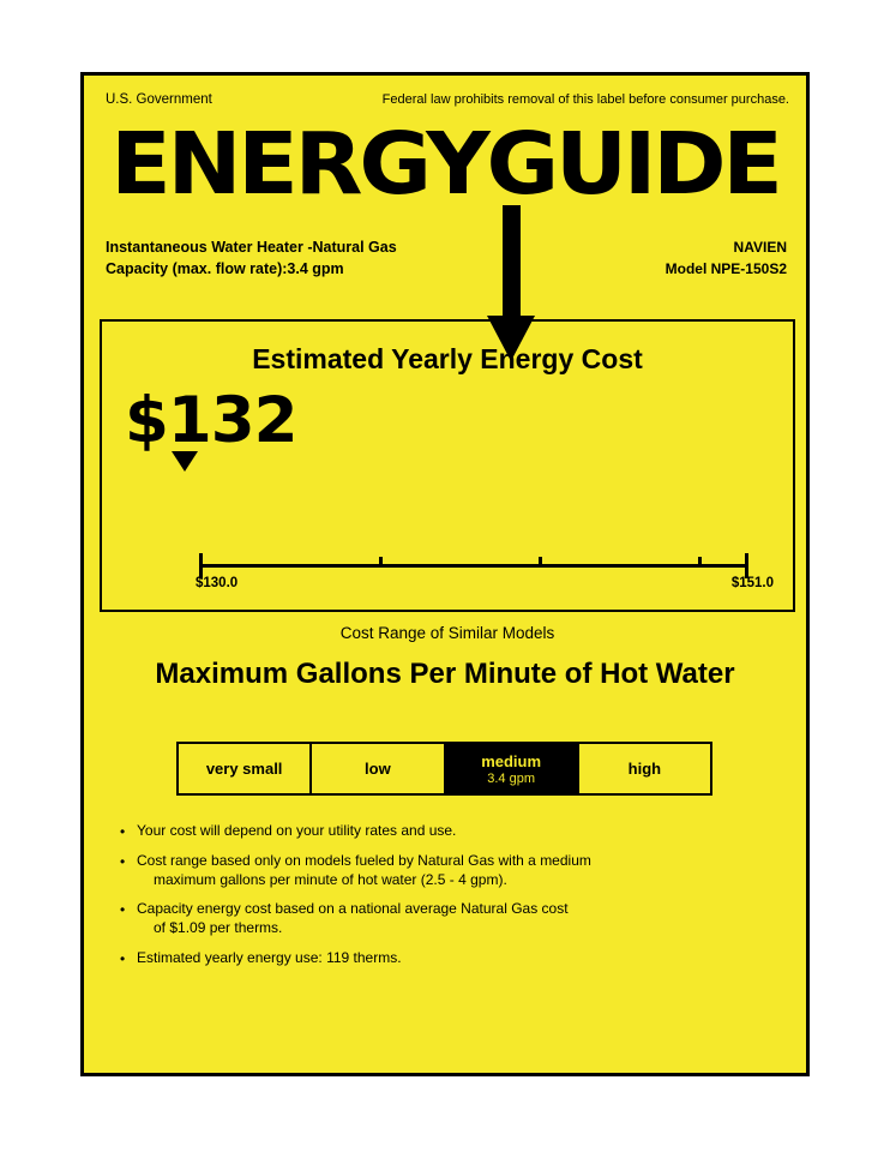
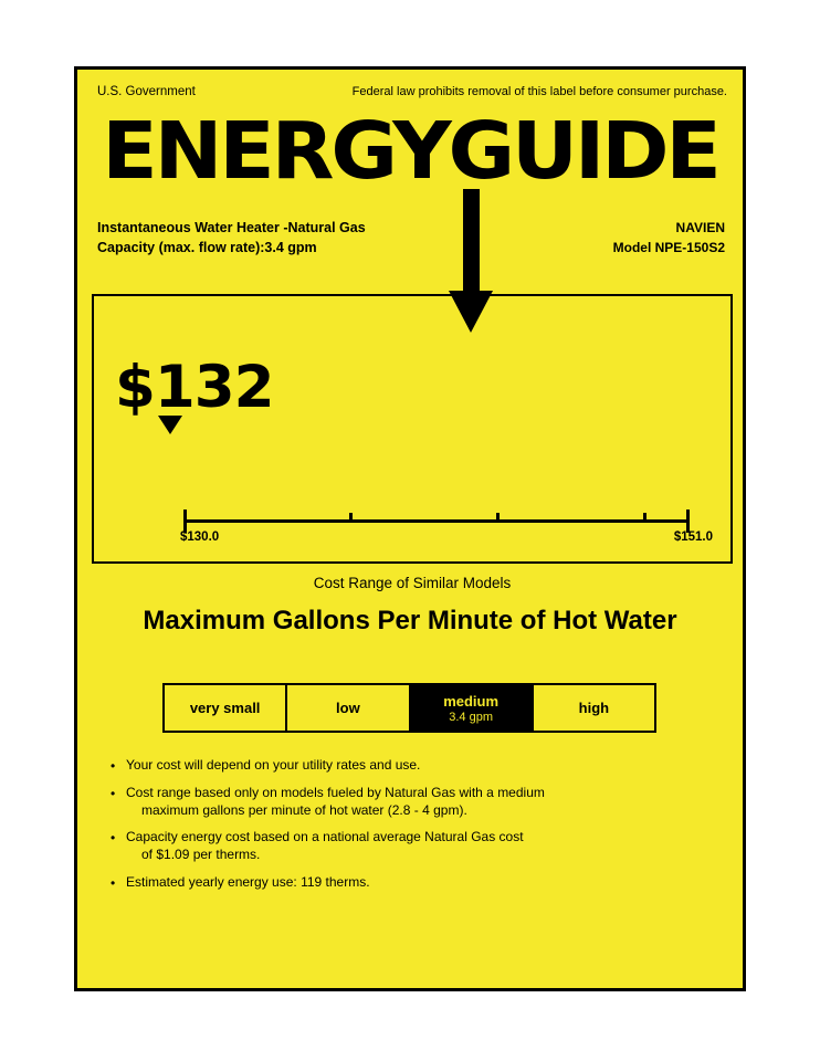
  U.S. Government
  Federal law prohibits removal of this label before consumer purchase.
  ENERGYGUIDE
  Instantaneous Water Heater -Natural Gas
  Capacity (max. flow rate):3.4 gpm
  NAVIEN
  Model NPE-150S2
- Estimated Yearly Energy Cost
  $132
  $130.0
  $151.0
  Cost Range of Similar Models
  Maximum Gallons Per Minute of Hot Water
  very small
  low
  medium
  3.4 gpm
  high
  •
  Your cost will depend on your utility rates and use.
  •
  Cost range based only on models fueled by Natural Gas with a medium
- maximum gallons per minute of hot water (2.5 - 4 gpm).
+ maximum gallons per minute of hot water (2.8 - 4 gpm).
  •
  Capacity energy cost based on a national average Natural Gas cost
  of $1.09 per therms.
  •
  Estimated yearly energy use: 119 therms.
